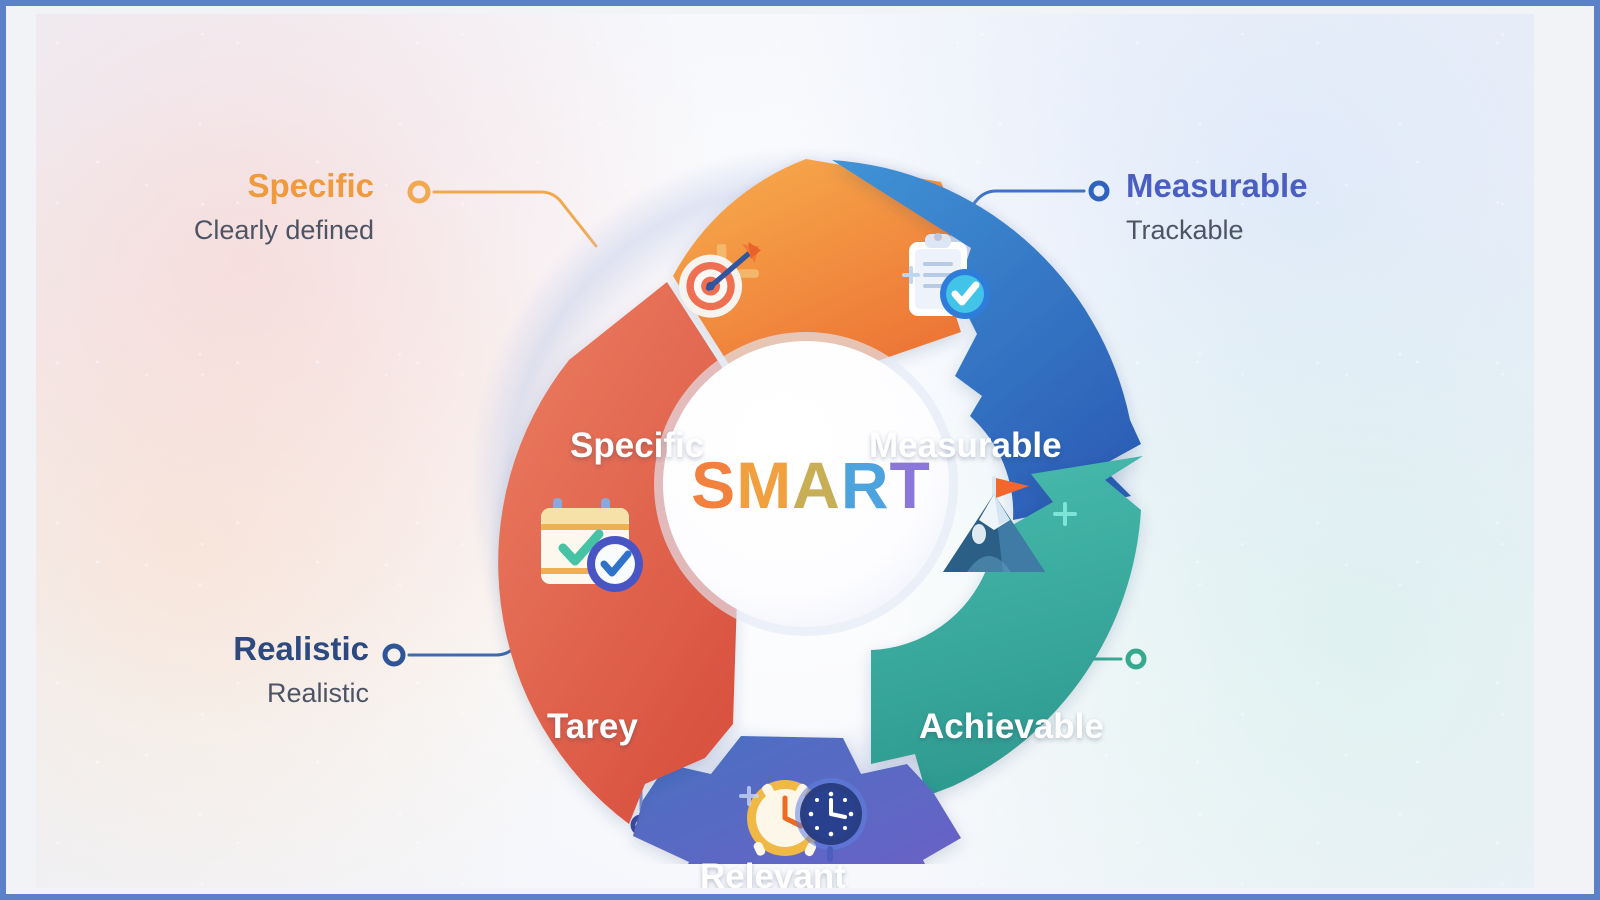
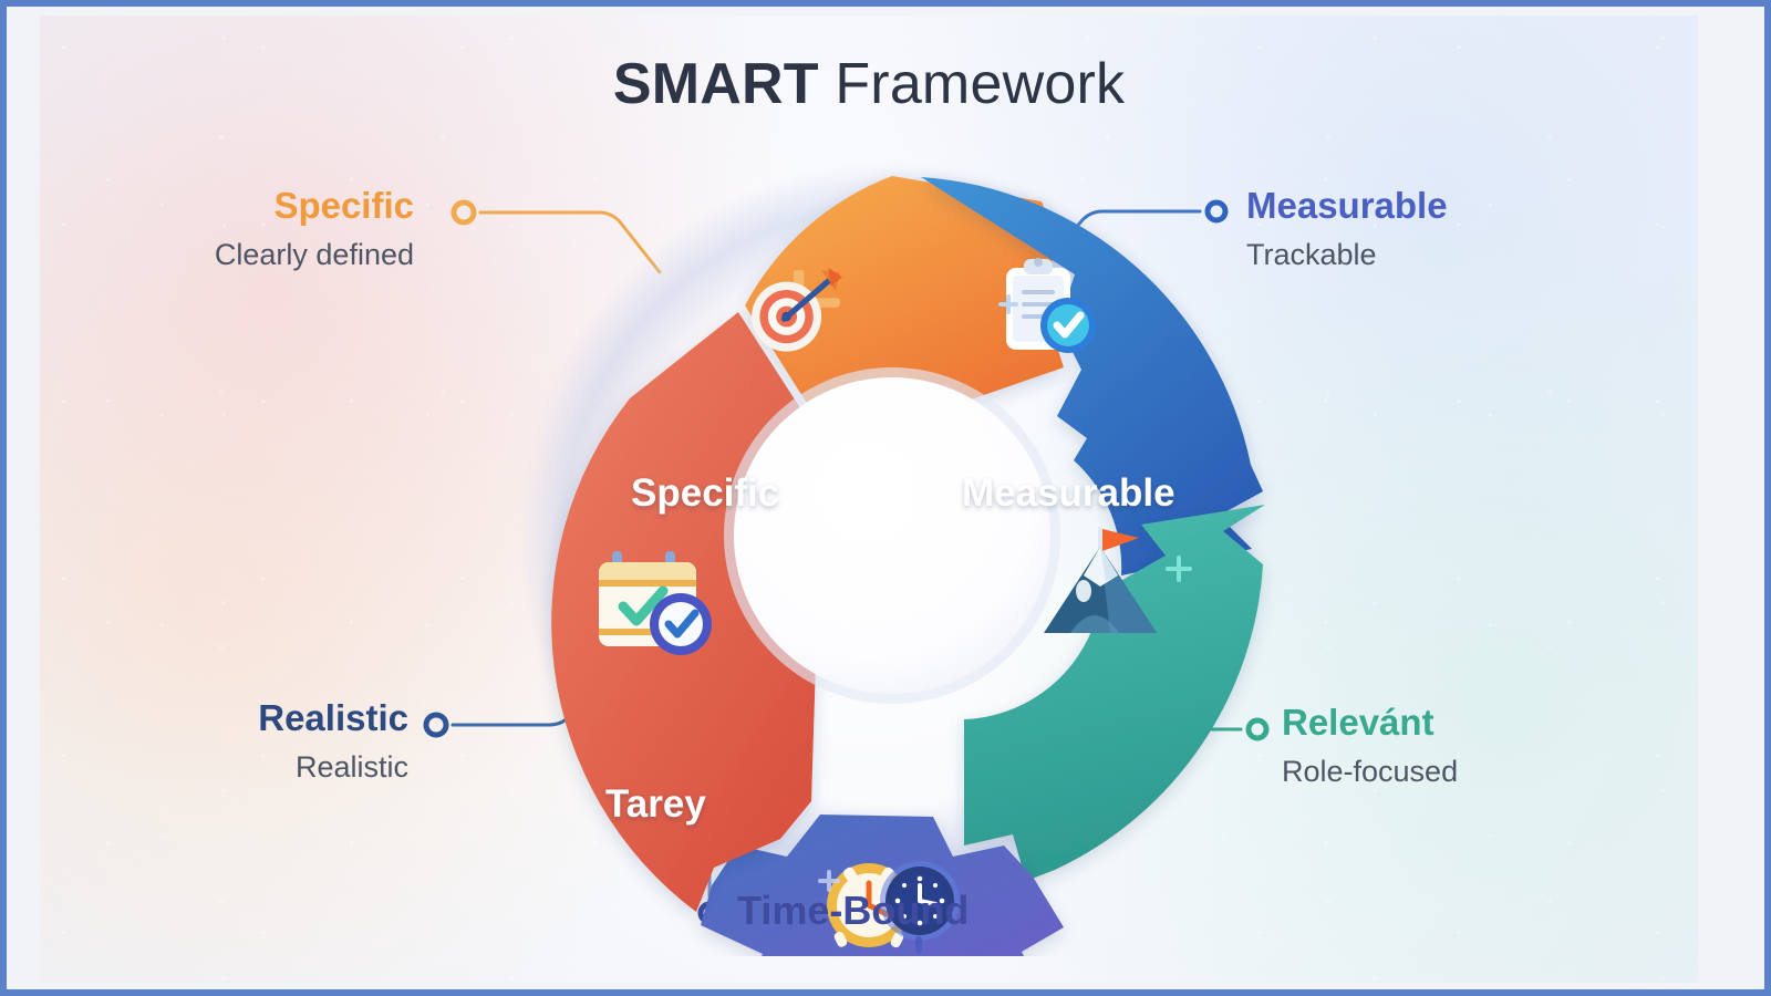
+ SMART Framework
  Specific
  Measurable
- Achievable
- Relevant
  Tarey
- SMART
  Specific
  Clearly defined
  Measurable
  Trackable
+ Relevánt
+ Role-focused
  Realistic
  Realistic
+ Time-Bound
